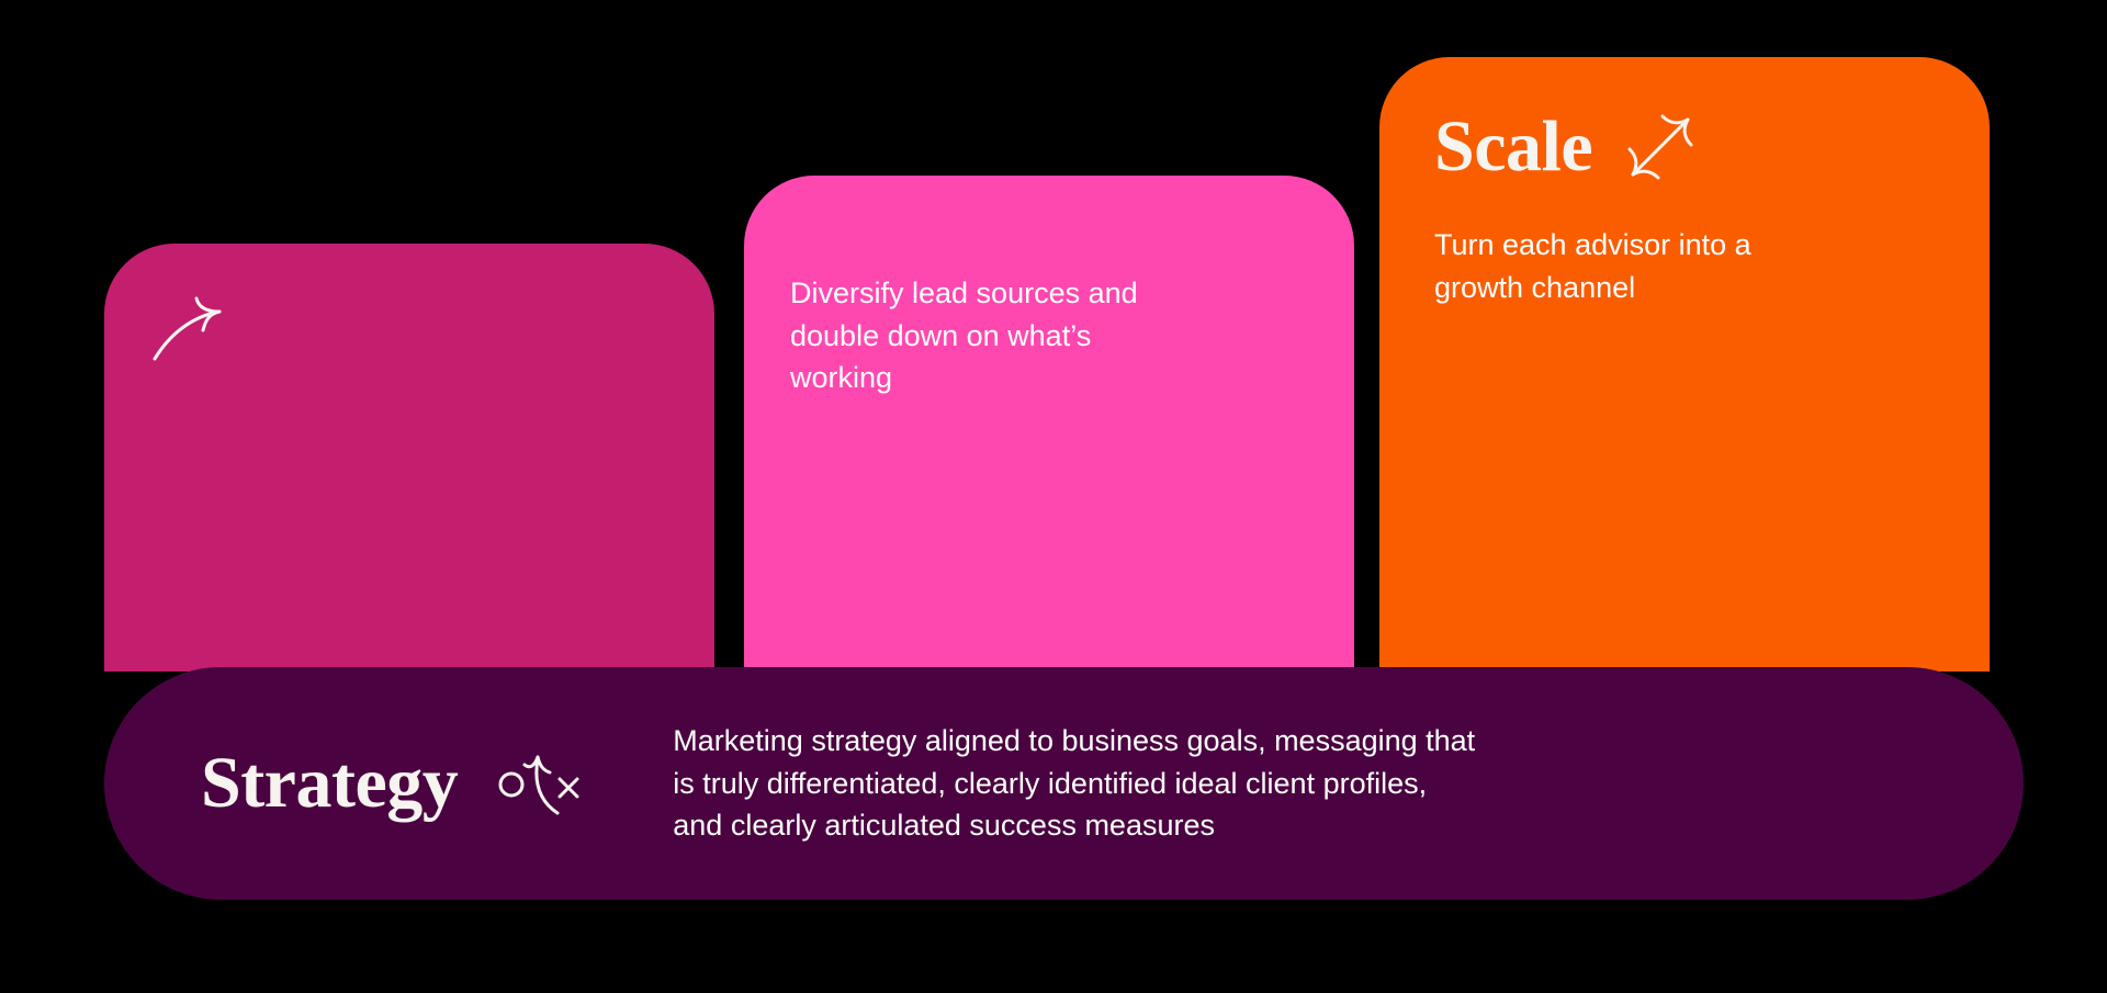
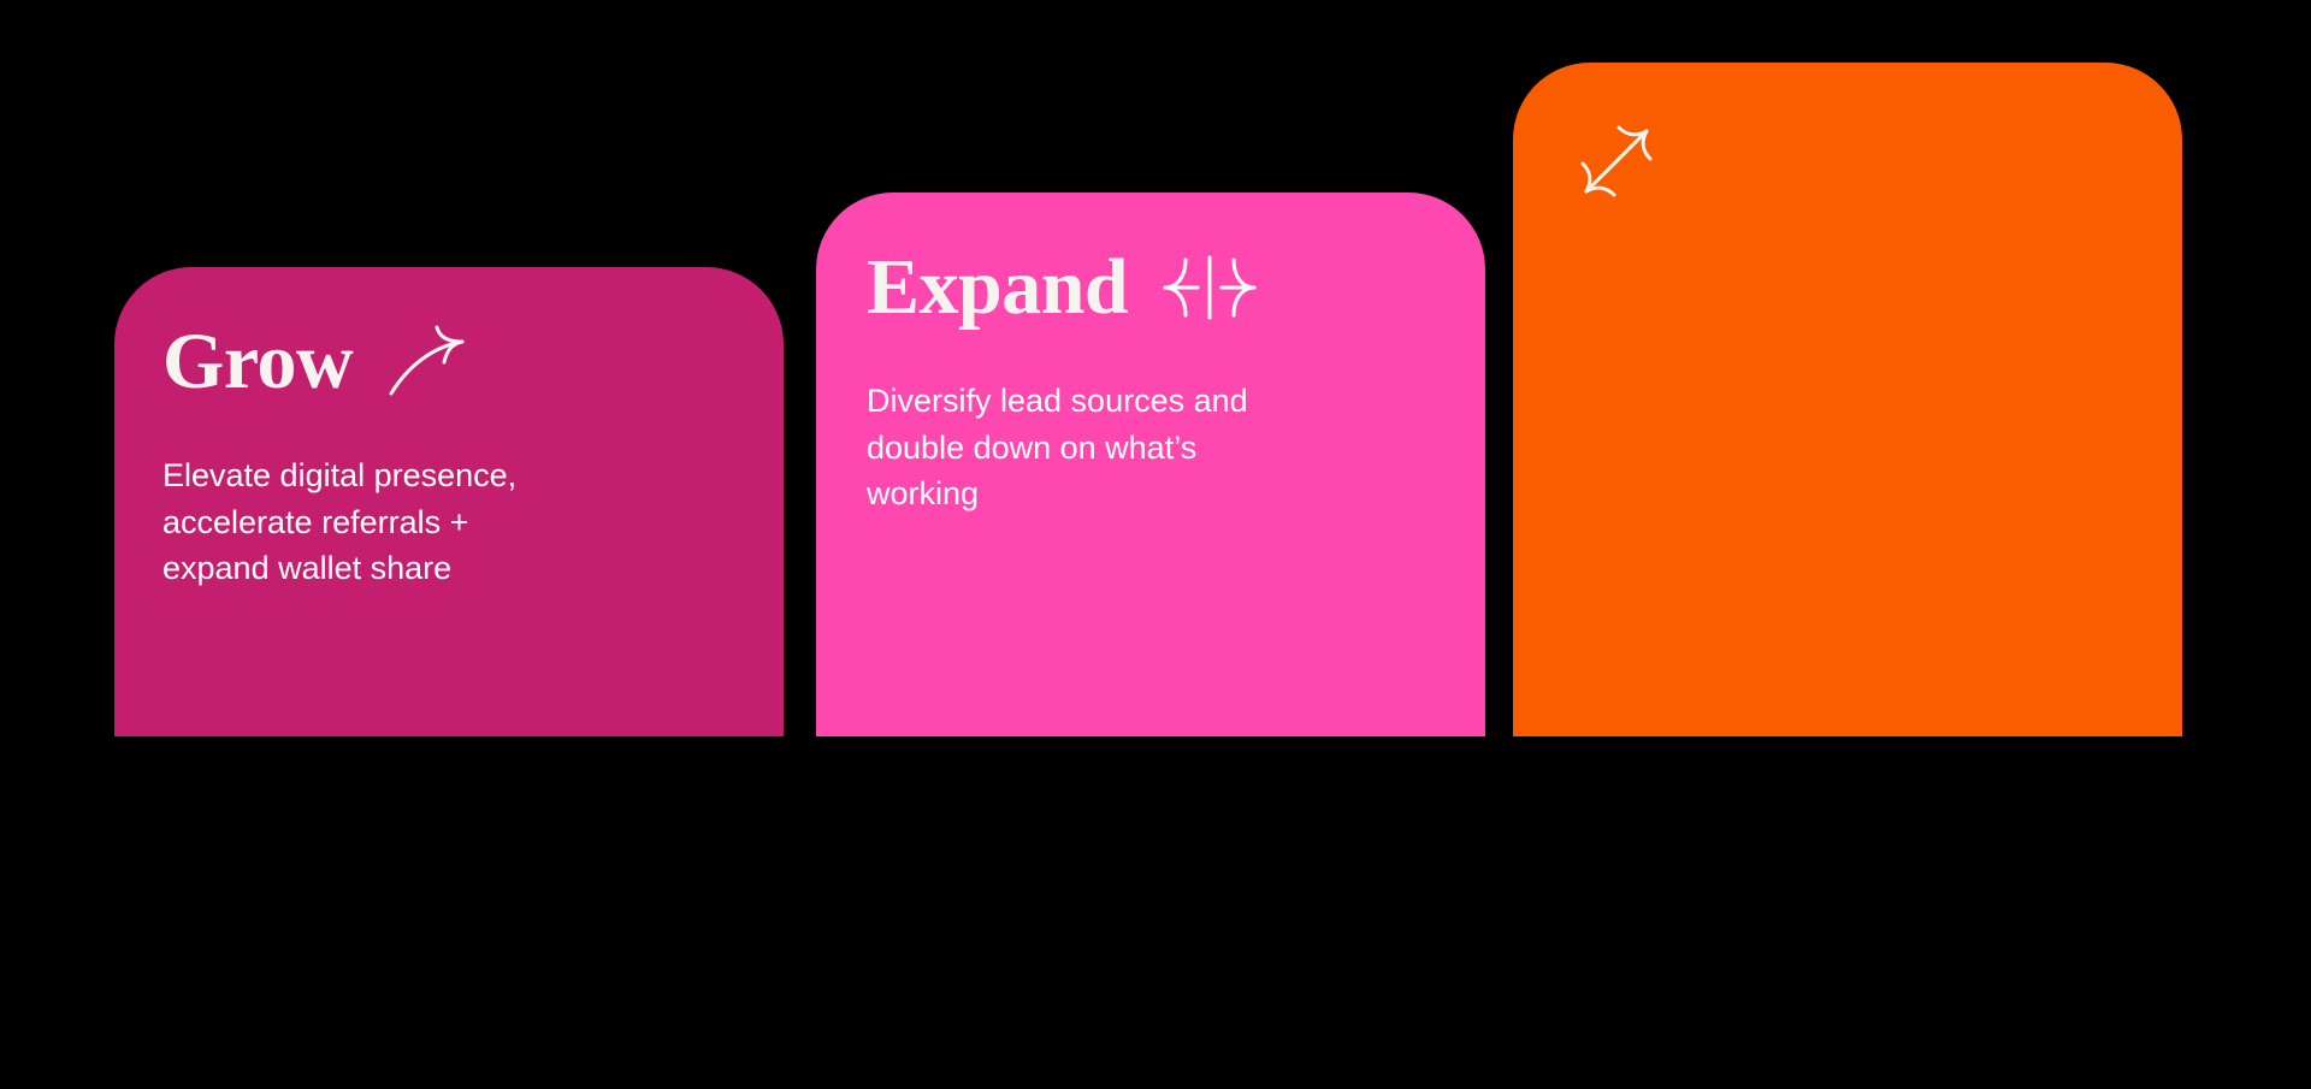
+ Grow
+ Elevate digital presence,
+ accelerate referrals +
+ expand wallet share
+ Expand
  Diversify lead sources and
  double down on what’s
  working
- Scale
- Turn each advisor into a
- growth channel
- Strategy
- Marketing strategy aligned to business goals, messaging that
- is truly differentiated, clearly identified ideal client profiles,
- and clearly articulated success measures
